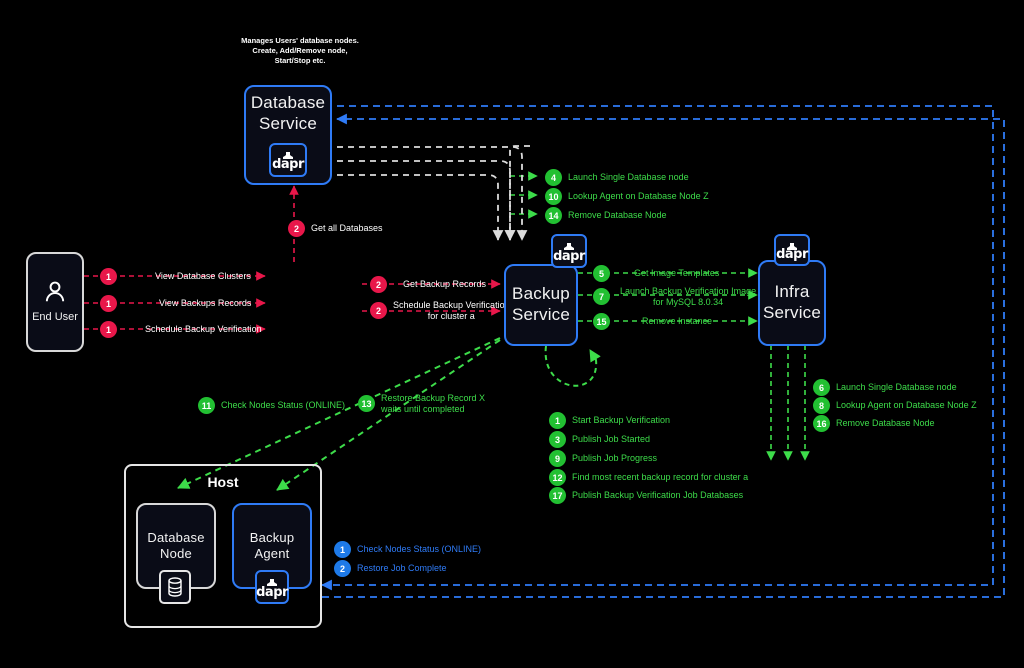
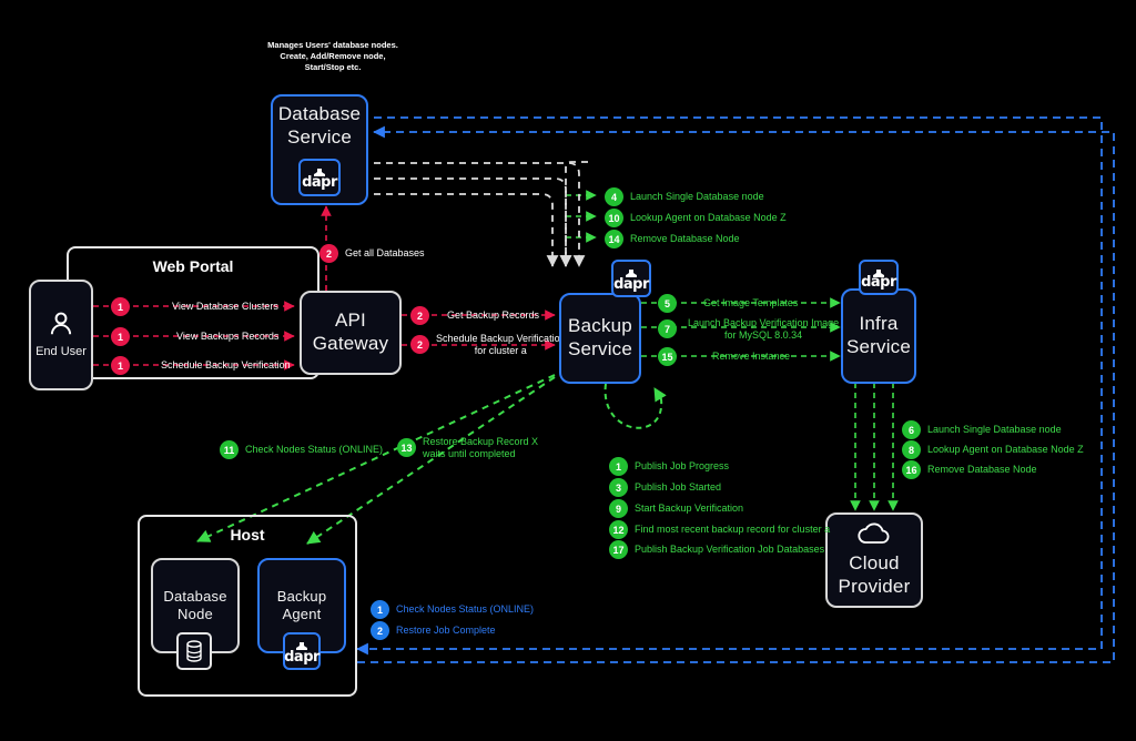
  Manages Users' database nodes.
  Create, Add/Remove node,
  Start/Stop etc.
  Database
  Service
  dapr
+ Web Portal
  End User
  1
  View Database Clusters
  1
  View Backups Records
  1
  Schedule Backup Verification
+ API
+ Gateway
  2
  Get all Databases
  2
  Get Backup Records
  2
  Schedule Backup Verificatio
  for cluster a
  Backup
  Service
  dapr
  4
  Launch Single Database node
  10
  Lookup Agent on Database Node Z
  14
  Remove Database Node
  5
  Get Image Templates
  7
  Launch Backup Verification Image
  for MySQL 8.0.34
  15
  Remove Instance
  Infra
  Service
  dapr
  6
  Launch Single Database node
  8
  Lookup Agent on Database Node Z
  16
  Remove Database Node
+ Cloud
+ Provider
  1
- Start Backup Verification
+ Publish Job Progress
  3
  Publish Job Started
  9
- Publish Job Progress
+ Start Backup Verification
  12
  Find most recent backup record for cluster a
  17
  Publish Backup Verification Job Databases
  11
  Check Nodes Status (ONLINE)
  13
  Restore Backup Record X
  waits until completed
  1
  Check Nodes Status (ONLINE)
  2
  Restore Job Complete
  Host
  Database
  Node
  Backup
  Agent
  dapr
